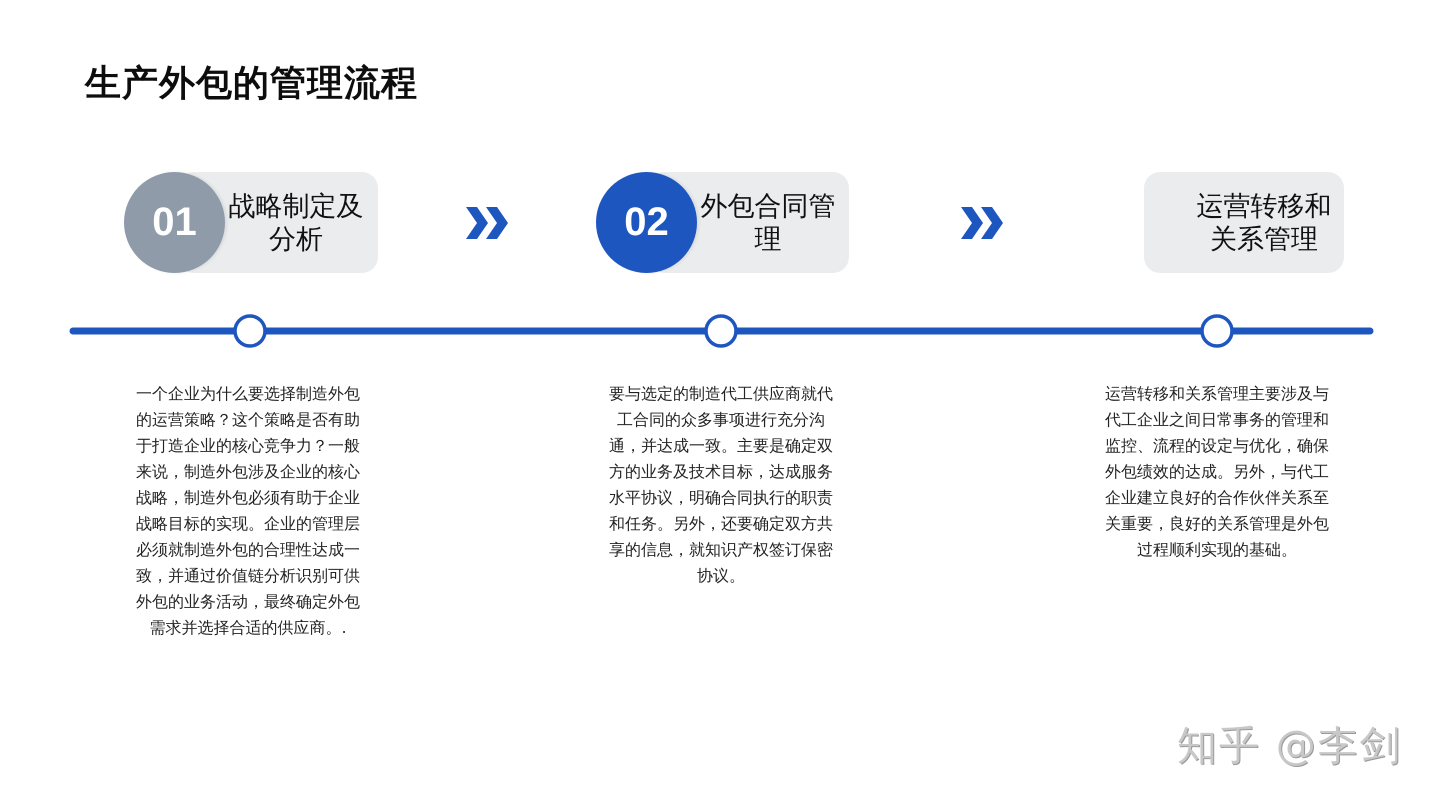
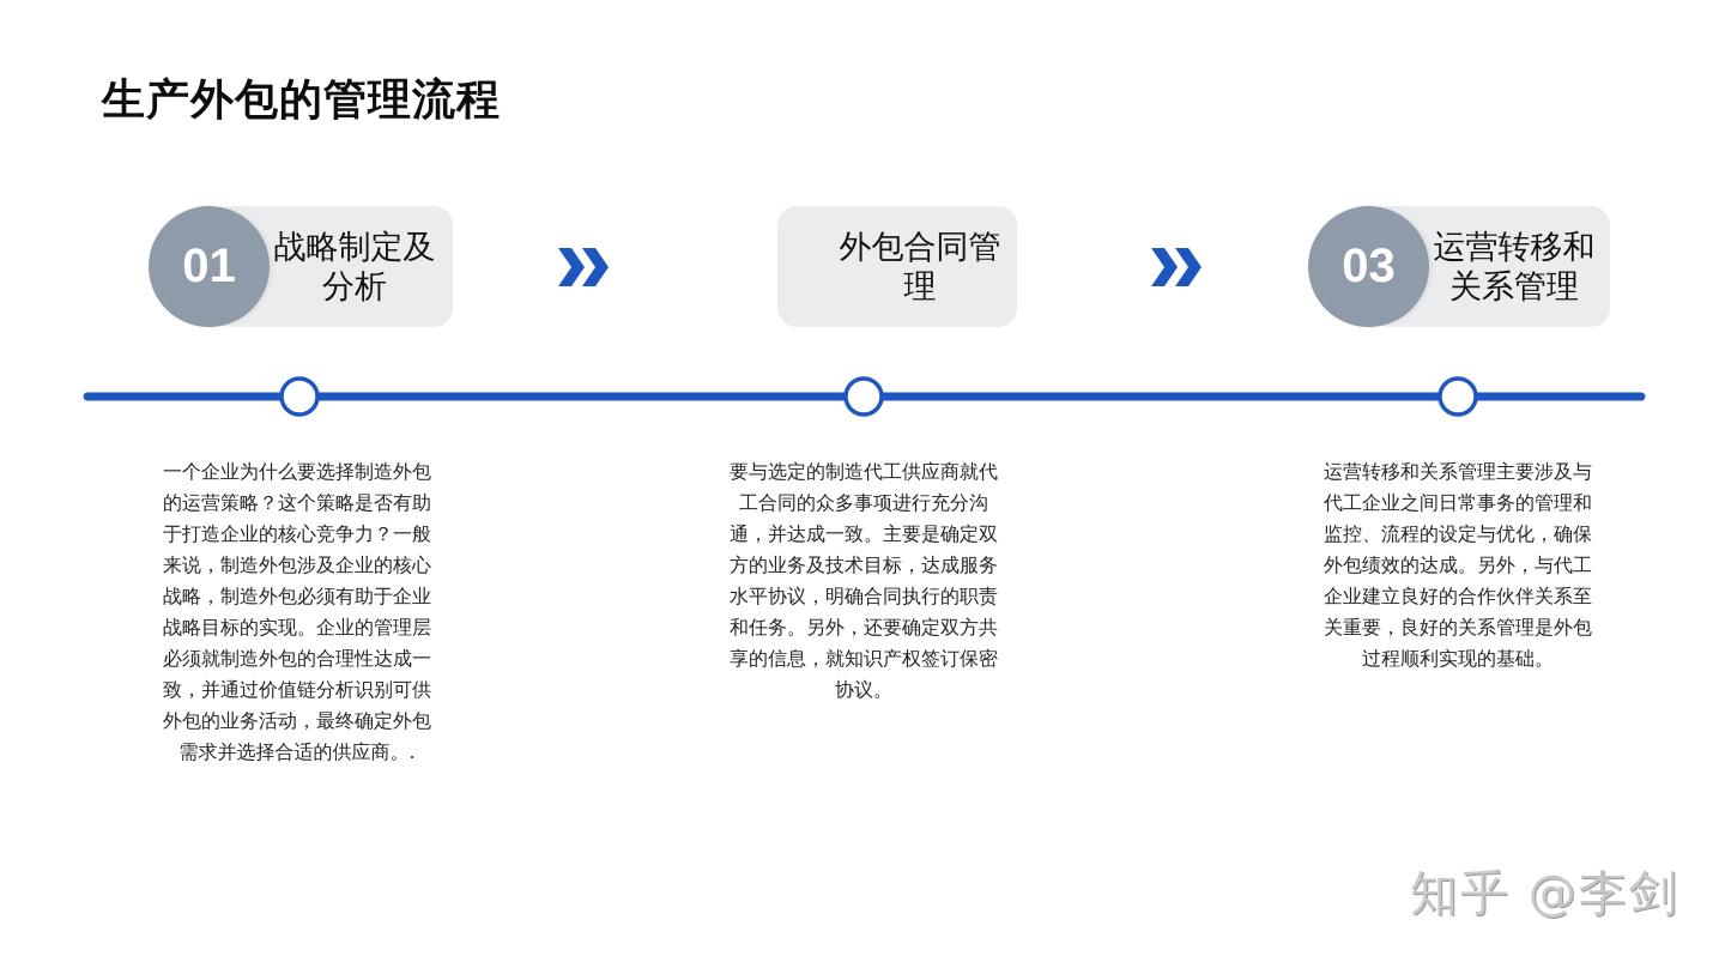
  生产外包的管理流程
  战略制定及
  分析
  01
  外包合同管
  理
- 02
  运营转移和
  关系管理
+ 03
  一个企业为什么要选择制造外包的运营策略？这个策略是否有助于打造企业的核心竞争力？一般来说，制造外包涉及企业的核心战略，制造外包必须有助于企业战略目标的实现。企业的管理层必须就制造外包的合理性达成一致，并通过价值链分析识别可供外包的业务活动，最终确定外包需求并选择合适的供应商。.
  要与选定的制造代工供应商就代工合同的众多事项进行充分沟通，并达成一致。主要是确定双方的业务及技术目标，达成服务水平协议，明确合同执行的职责和任务。另外，还要确定双方共享的信息，就知识产权签订保密协议。
  运营转移和关系管理主要涉及与代工企业之间日常事务的管理和监控、流程的设定与优化，确保外包绩效的达成。另外，与代工企业建立良好的合作伙伴关系至关重要，良好的关系管理是外包过程顺利实现的基础。
  知乎 @李剑
